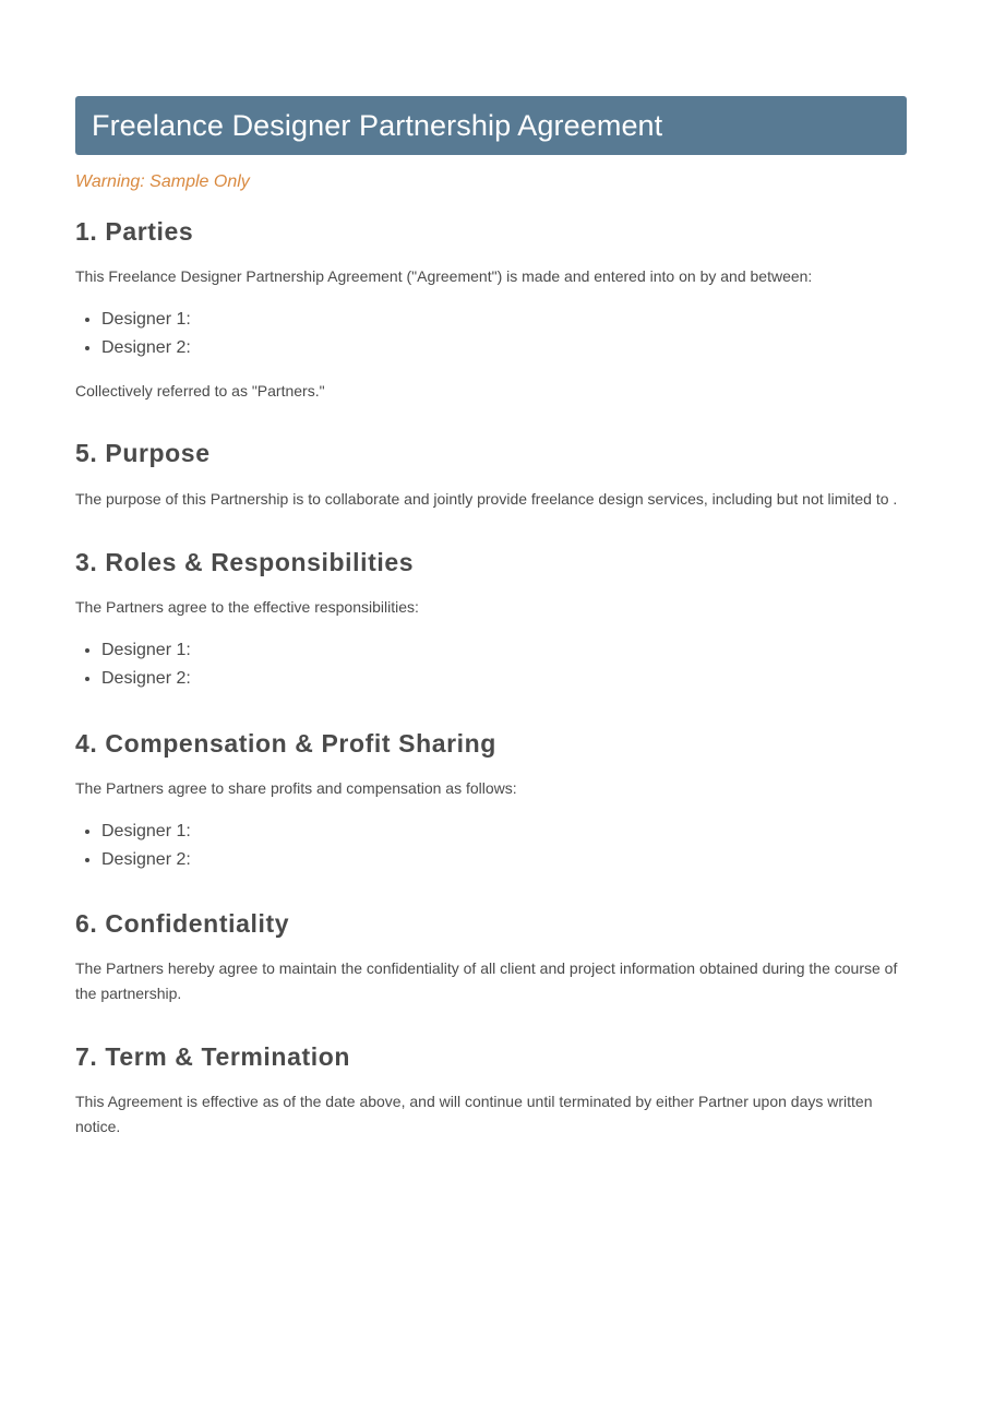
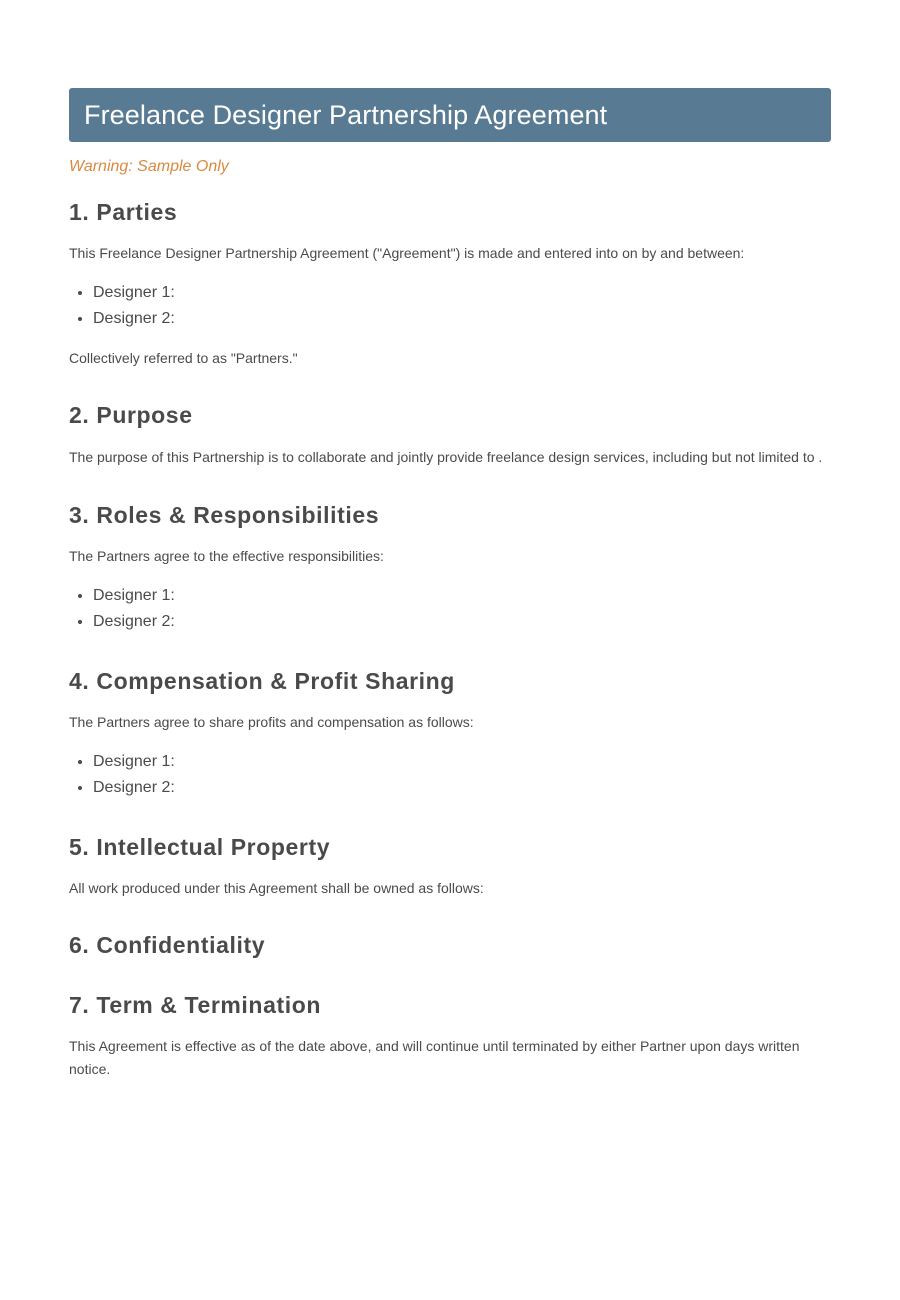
  Freelance Designer Partnership Agreement
  Warning: Sample Only
  1. Parties
  This Freelance Designer Partnership Agreement ("Agreement") is made and entered into on by and between:
  Designer 1:
  Designer 2:
  Collectively referred to as "Partners."
- 5. Purpose
+ 2. Purpose
  The purpose of this Partnership is to collaborate and jointly provide freelance design services, including but not limited to .
  3. Roles & Responsibilities
  The Partners agree to the effective responsibilities:
  Designer 1:
  Designer 2:
  4. Compensation & Profit Sharing
  The Partners agree to share profits and compensation as follows:
  Designer 1:
  Designer 2:
+ 5. Intellectual Property
+ All work produced under this Agreement shall be owned as follows:
  6. Confidentiality
- The Partners hereby agree to maintain the confidentiality of all client and project information obtained during the course of the partnership.
  7. Term & Termination
  This Agreement is effective as of the date above, and will continue until terminated by either Partner upon days written notice.
